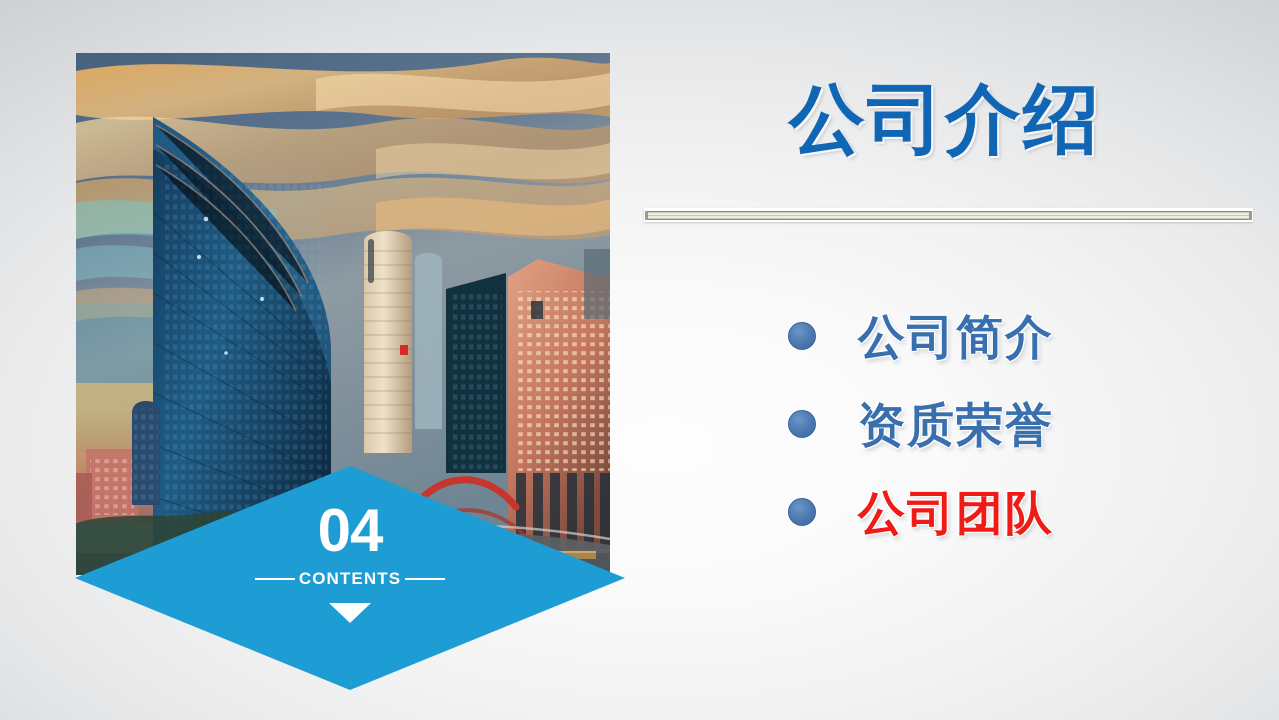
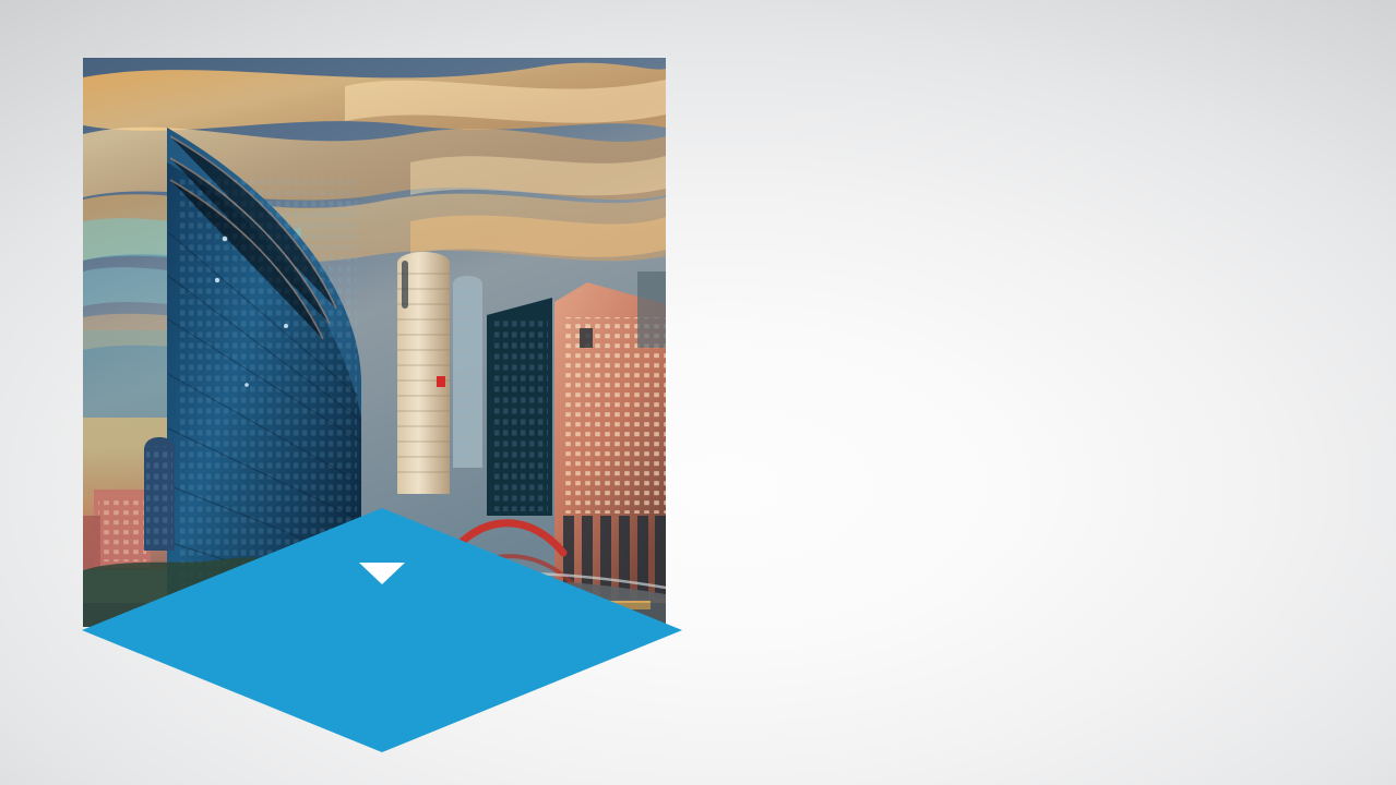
- 04
- CONTENTS
- 公司介绍
- 公司简介
- 资质荣誉
- 公司团队
